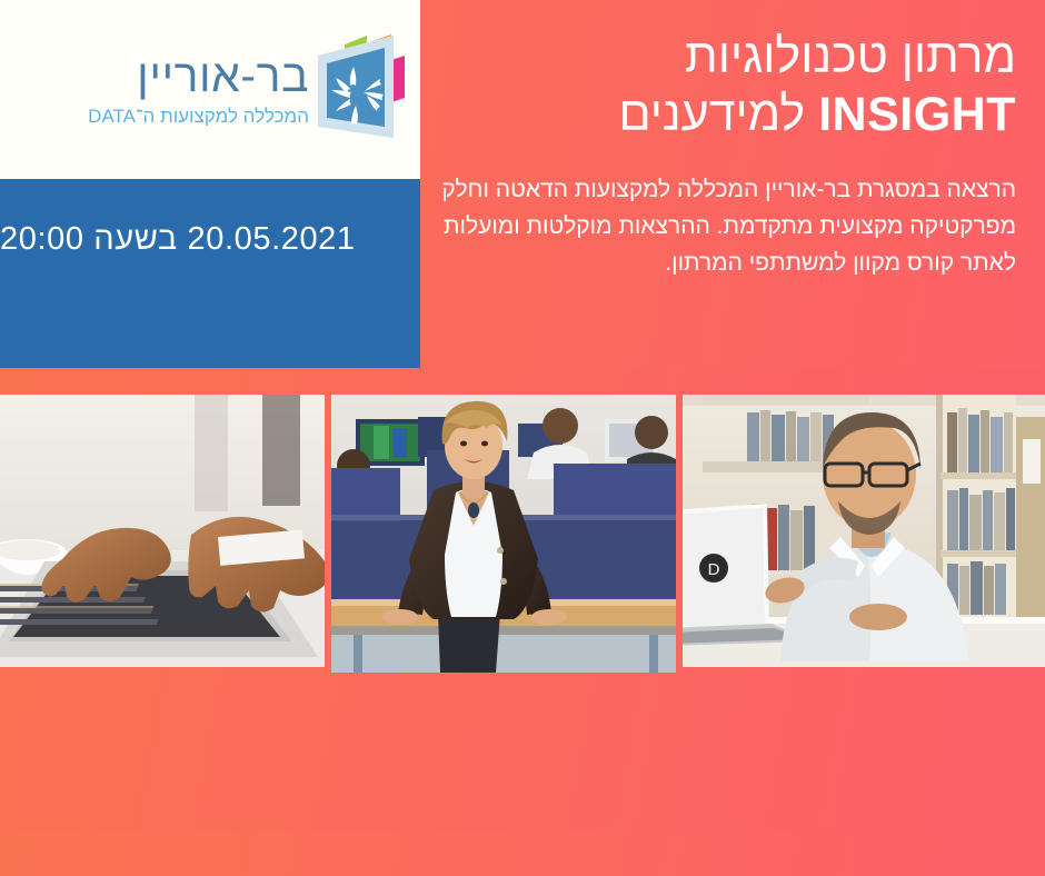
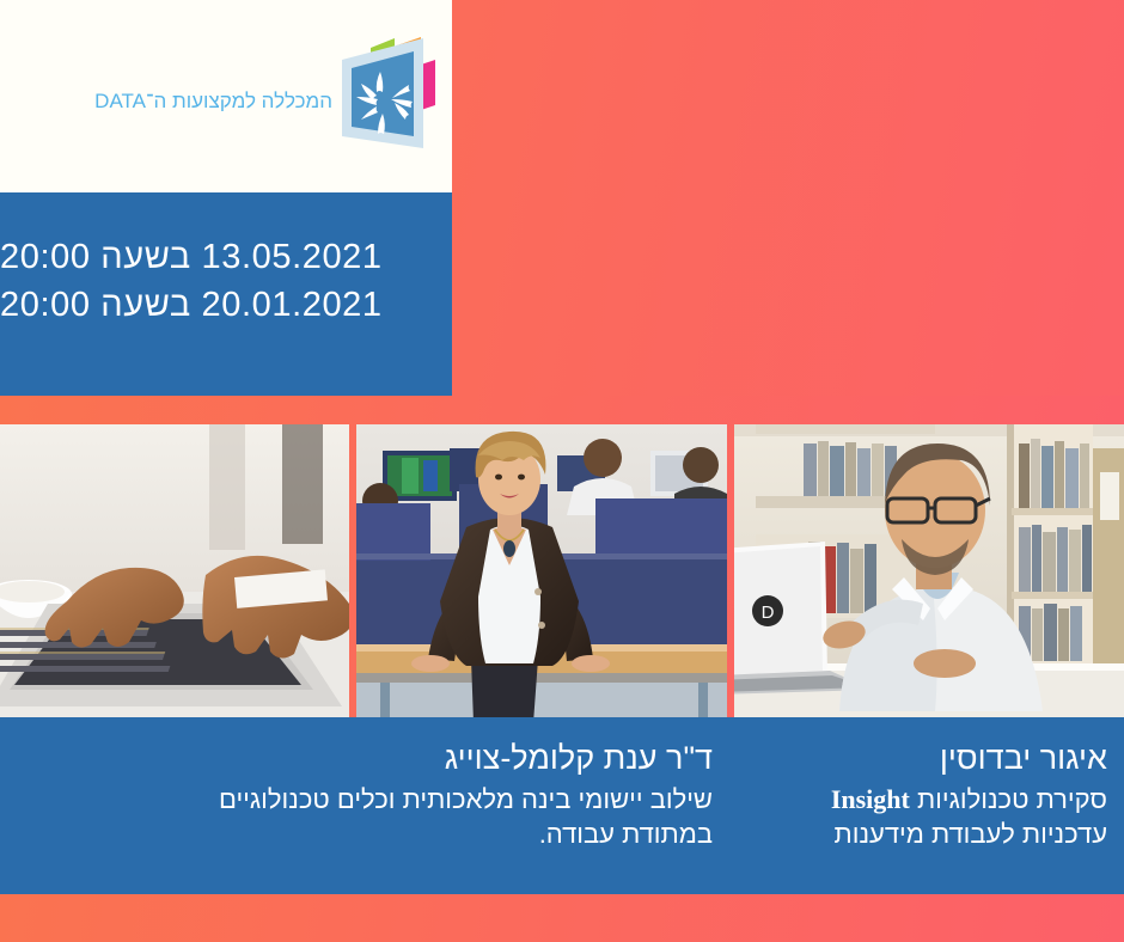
- בר-אוריין
  המכללה למקצועות ה־DATA
+ 13.05.2021 בשעה 20:00
- 20.05.2021 בשעה 20:00
+ 20.01.2021 בשעה 20:00
- מרתון טכנולוגיות
- INSIGHT למידענים
- הרצאה במסגרת בר-אוריין המכללה למקצועות הדאטה וחלק מפרקטיקה מקצועית מתקדמת. ההרצאות מוקלטות ומועלות לאתר קורס מקוון למשתתפי המרתון.
  D
+ איגור יבדוסין
+ סקירת טכנולוגיות Insight
+ עדכניות לעבודת מידענות
+ ד"ר ענת קלומל-צוייג
+ שילוב יישומי בינה מלאכותית וכלים טכנולוגיים
+ במתודת עבודה.
